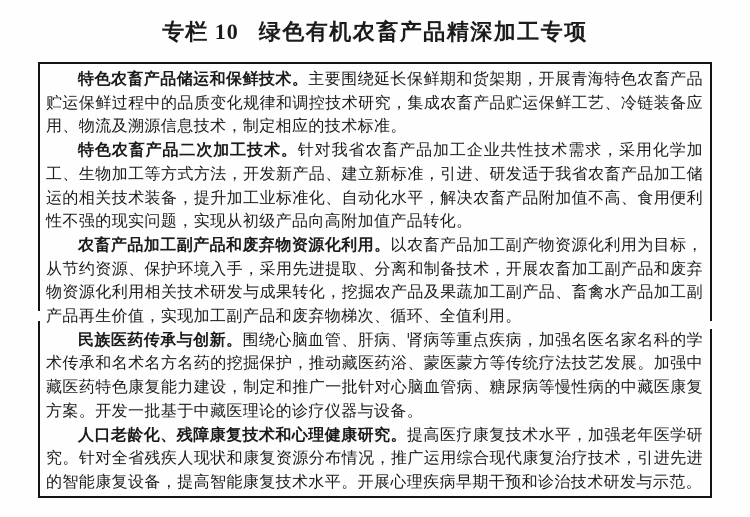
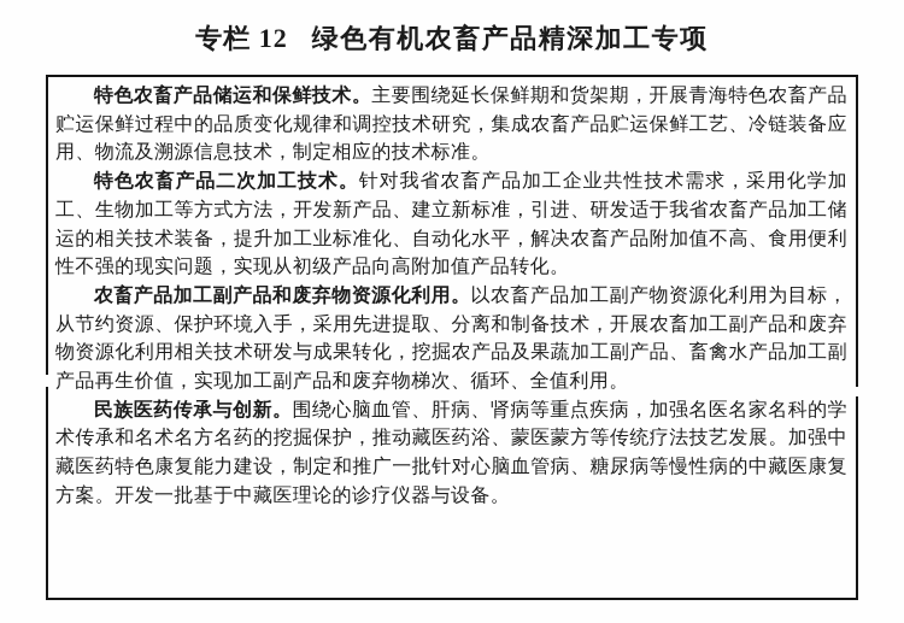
- 专栏 10 绿色有机农畜产品精深加工专项
+ 专栏 12 绿色有机农畜产品精深加工专项
  特色农畜产品储运和保鲜技术。主要围绕延长保鲜期和货架期，开展青海特色农畜产品贮运保鲜过程中的品质变化规律和调控技术研究，集成农畜产品贮运保鲜工艺、冷链装备应用、物流及溯源信息技术，制定相应的技术标准。
  特色农畜产品二次加工技术。针对我省农畜产品加工企业共性技术需求，采用化学加工、生物加工等方式方法，开发新产品、建立新标准，引进、研发适于我省农畜产品加工储运的相关技术装备，提升加工业标准化、自动化水平，解决农畜产品附加值不高、食用便利性不强的现实问题，实现从初级产品向高附加值产品转化。
  农畜产品加工副产品和废弃物资源化利用。以农畜产品加工副产物资源化利用为目标，从节约资源、保护环境入手，采用先进提取、分离和制备技术，开展农畜加工副产品和废弃物资源化利用相关技术研发与成果转化，挖掘农产品及果蔬加工副产品、畜禽水产品加工副产品再生价值，实现加工副产品和废弃物梯次、循环、全值利用。
  民族医药传承与创新。围绕心脑血管、肝病、肾病等重点疾病，加强名医名家名科的学术传承和名术名方名药的挖掘保护，推动藏医药浴、蒙医蒙方等传统疗法技艺发展。加强中藏医药特色康复能力建设，制定和推广一批针对心脑血管病、糖尿病等慢性病的中藏医康复方案。开发一批基于中藏医理论的诊疗仪器与设备。
- 人口老龄化、残障康复技术和心理健康研究。提高医疗康复技术水平，加强老年医学研究。针对全省残疾人现状和康复资源分布情况，推广运用综合现代康复治疗技术，引进先进的智能康复设备，提高智能康复技术水平。开展心理疾病早期干预和诊治技术研发与示范。
